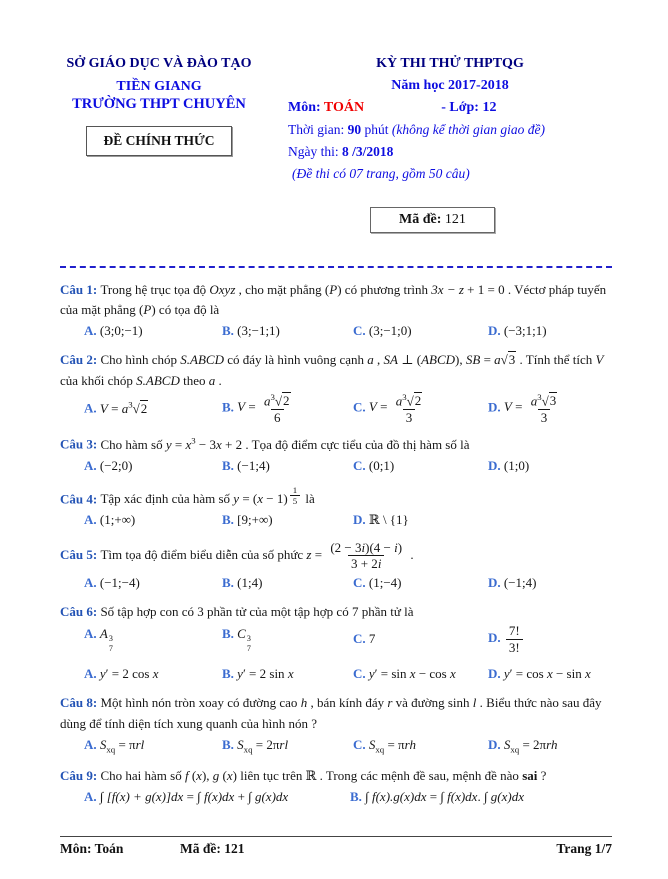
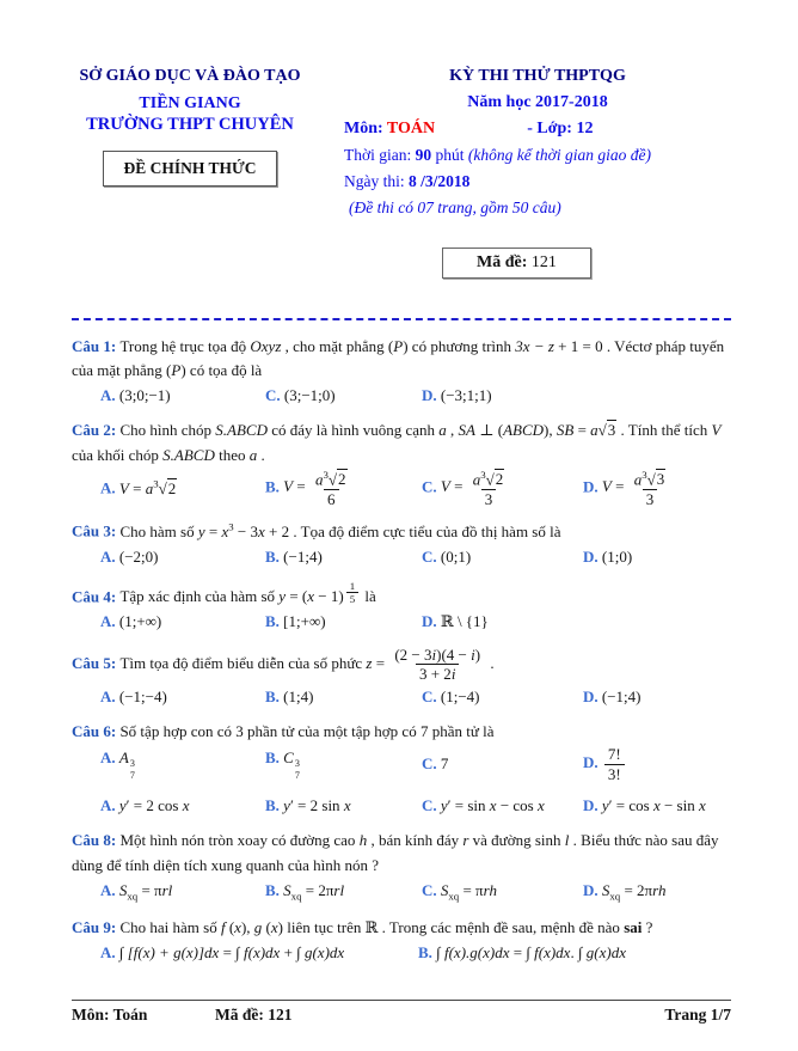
  SỞ GIÁO DỤC VÀ ĐÀO TẠO
  TIỀN GIANG
  TRƯỜNG THPT CHUYÊN
  ĐỀ CHÍNH THỨC
  KỲ THI THỬ THPTQG
  Năm học 2017-2018
  Môn: TOÁN - Lớp: 12
  Thời gian: 90 phút (không kể thời gian giao đề)
  Ngày thi: 8 /3/2018
  (Đề thi có 07 trang, gồm 50 câu)
  Mã đề: 121
  Câu 1: Trong hệ trục tọa độ Oxyz , cho mặt phẳng (P) có phương trình 3x − z + 1 = 0 . Véctơ pháp tuyến của mặt phẳng (P) có tọa độ là
  A. (3;0;−1)
- B. (3;−1;1)
  C. (3;−1;0)
  D. (−3;1;1)
  Câu 2: Cho hình chóp S.ABCD có đáy là hình vuông cạnh a , SA ⊥ (ABCD), SB = a√3 . Tính thể tích V của khối chóp S.ABCD theo a .
  A. V = a3√2
  B. V =
  a3√2
  6
  C. V =
  a3√2
  3
  D. V =
  a3√3
  3
  Câu 3: Cho hàm số y = x3 − 3x + 2 . Tọa độ điểm cực tiểu của đồ thị hàm số là
  A. (−2;0)
  B. (−1;4)
  C. (0;1)
  D. (1;0)
  Câu 4: Tập xác định của hàm số y = (x − 1)
  1
  5
  là
  A. (1;+∞)
- B. [9;+∞)
+ B. [1;+∞)
  D. ℝ \ {1}
  Câu 5: Tìm tọa độ điểm biểu diễn của số phức z =
  (2 − 3i)(4 − i)
  3 + 2i
  .
  A. (−1;−4)
  B. (1;4)
  C. (1;−4)
  D. (−1;4)
  Câu 6: Số tập hợp con có 3 phần tử của một tập hợp có 7 phần tử là
  A. A
  3
  7
  B. C
  3
  7
  C. 7
  D.
  7!
  3!
  A. y′ = 2 cos x
  B. y′ = 2 sin x
  C. y′ = sin x − cos x
  D. y′ = cos x − sin x
  Câu 8: Một hình nón tròn xoay có đường cao h , bán kính đáy r và đường sinh l . Biểu thức nào sau đây dùng để tính diện tích xung quanh của hình nón ?
  A. Sxq = πrl
  B. Sxq = 2πrl
  C. Sxq = πrh
  D. Sxq = 2πrh
  Câu 9: Cho hai hàm số f (x), g (x) liên tục trên ℝ . Trong các mệnh đề sau, mệnh đề nào sai ?
  A. ∫ [f(x) + g(x)]dx = ∫ f(x)dx + ∫ g(x)dx
  B. ∫ f(x).g(x)dx = ∫ f(x)dx. ∫ g(x)dx
  Môn: Toán
  Mã đề: 121
  Trang 1/7
